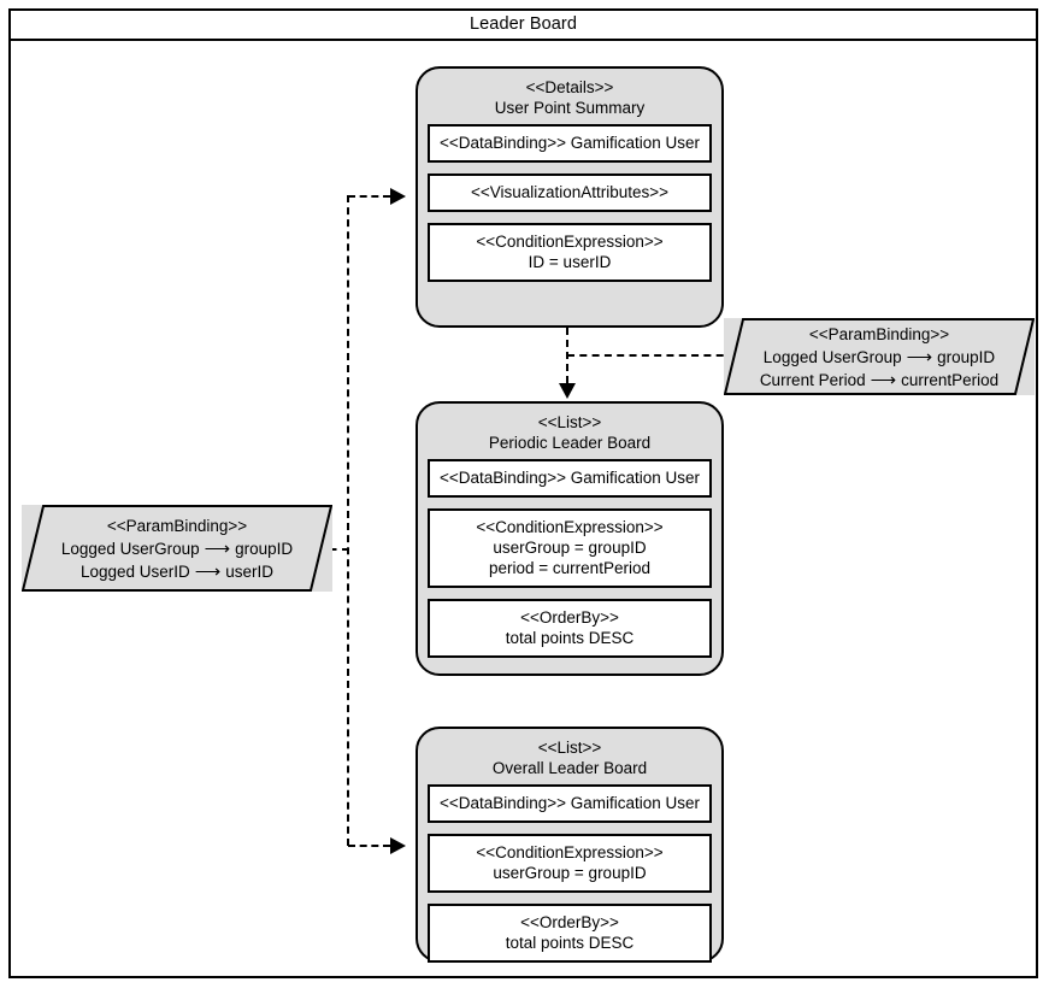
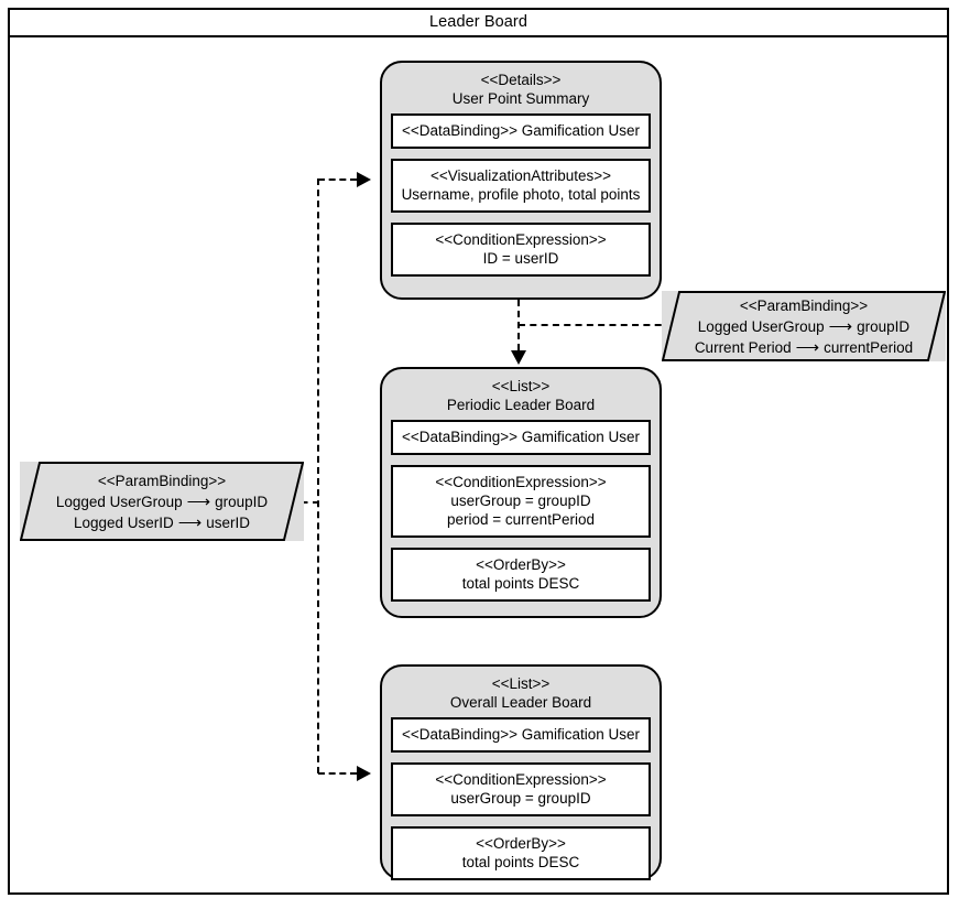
  Leader Board
  <<Details>>
  User Point Summary
  <<DataBinding>> Gamification User
  <<VisualizationAttributes>>
+ Username, profile photo, total points
  <<ConditionExpression>>
  ID = userID
  <<List>>
  Periodic Leader Board
  <<DataBinding>> Gamification User
  <<ConditionExpression>>
  userGroup = groupID
  period = currentPeriod
  <<OrderBy>>
  total points DESC
  <<List>>
  Overall Leader Board
  <<DataBinding>> Gamification User
  <<ConditionExpression>>
  userGroup = groupID
  <<OrderBy>>
  total points DESC
  <<ParamBinding>>
  Logged UserGroup ⟶ groupID
  Current Period ⟶ currentPeriod
  <<ParamBinding>>
  Logged UserGroup ⟶ groupID
  Logged UserID ⟶ userID
